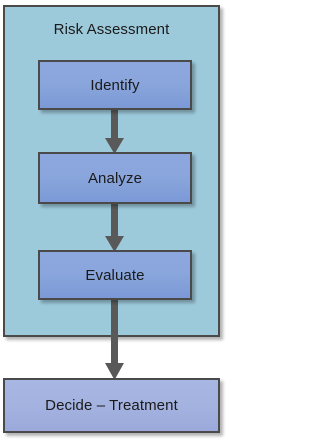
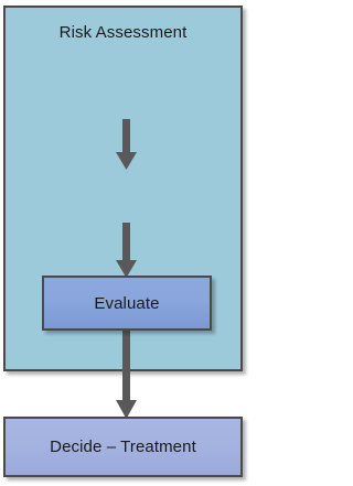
  Risk Assessment
- Identify
- Analyze
  Evaluate
  Decide – Treatment
